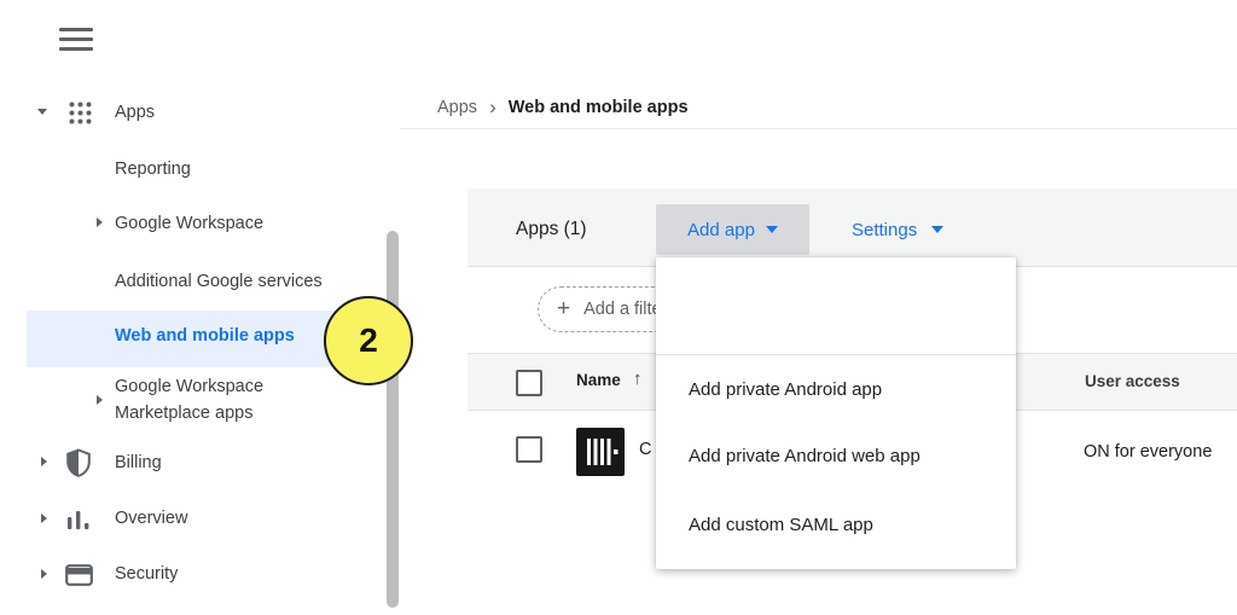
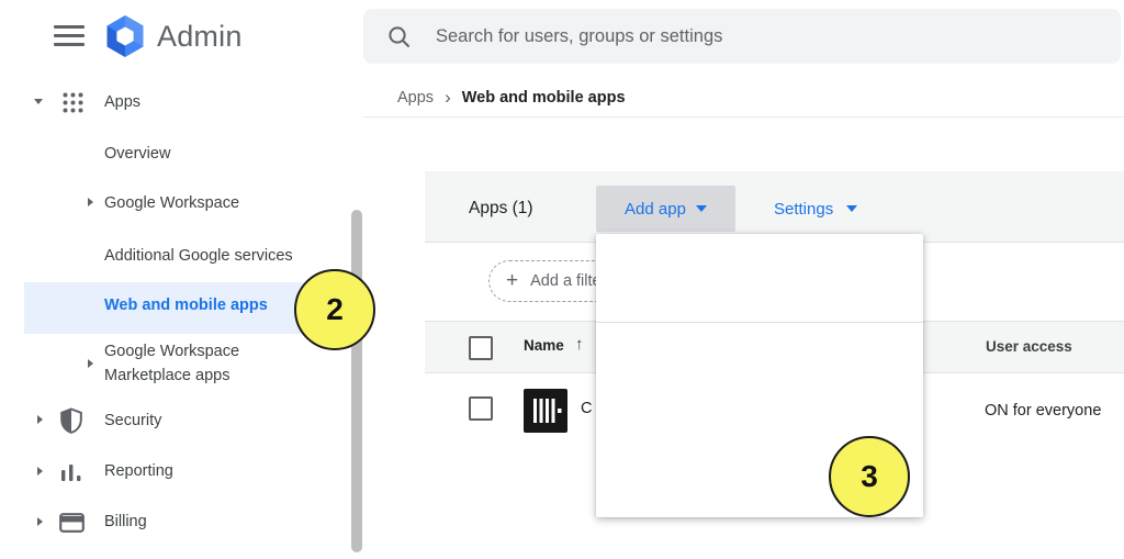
+ Admin
+ Search for users, groups or settings
  Apps
  ›
  Web and mobile apps
  Apps
- Reporting
+ Overview
  Google Workspace
  Additional Google services
  Web and mobile apps
  Google Workspace Marketplace apps
- Billing
+ Security
- Overview
+ Reporting
- Security
+ Billing
  Apps (1)
  Add app
  Settings
  +
  Add a filt
  Name
  ↑
  User access
  C
  ON for everyone
- Add private Android app
- Add private Android web app
- Add custom SAML app
  2
+ 3
